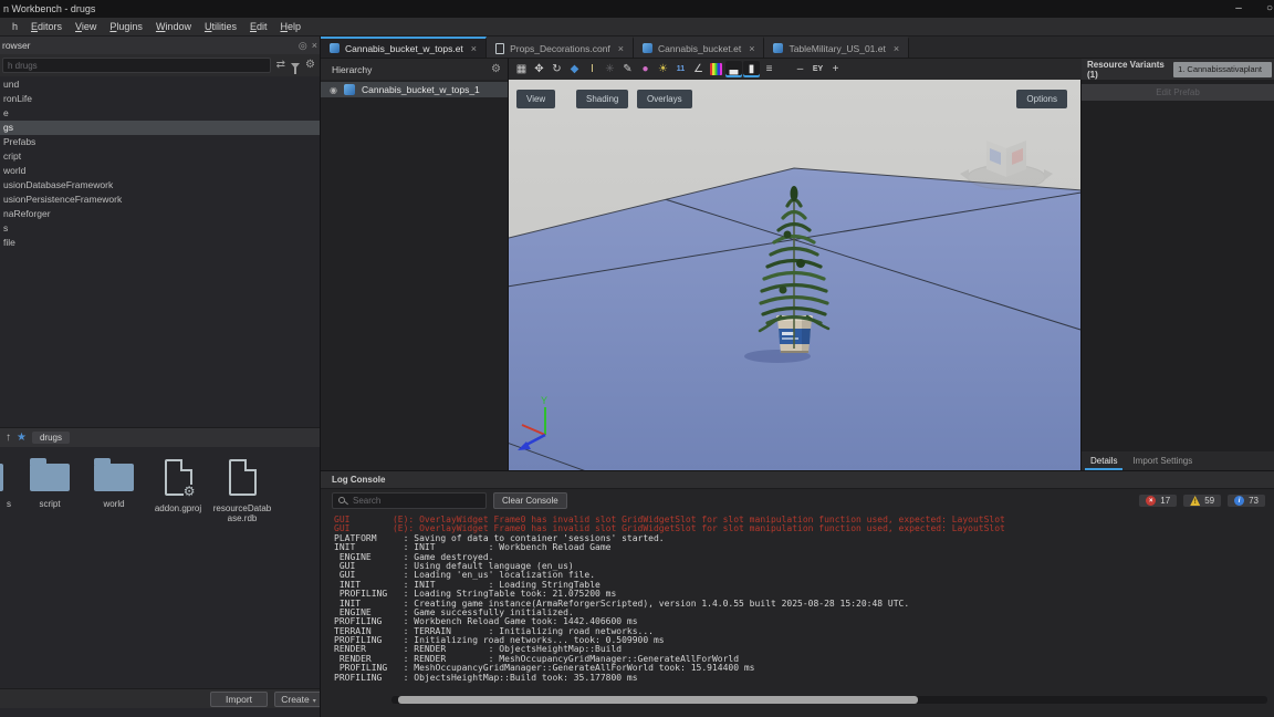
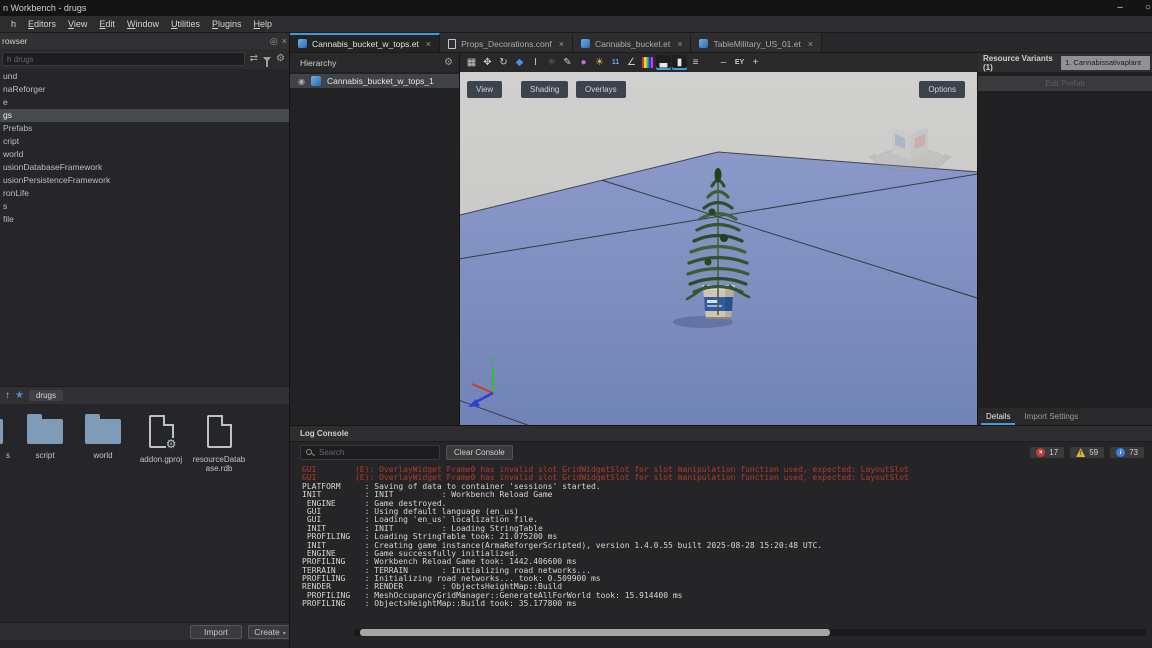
  n Workbench - drugs
  –
  ○
  h
  Editors
  View
- Plugins
+ Edit
  Window
  Utilities
- Edit
+ Plugins
  Help
  rowser
  ◎
  ×
  h drugs
  ⇄
  ⚙
  und
- ronLife
+ naReforger
  e
  gs
  Prefabs
  cript
  world
  usionDatabaseFramework
  usionPersistenceFramework
- naReforger
+ ronLife
  s
  file
  ↑
  ★
  drugs
  s
  script
  world
  addon.gproj
  resourceDatabase.rdb
  Import
  Create
  Cannabis_bucket_w_tops.et
  ×
  Props_Decorations.conf
  ×
  Cannabis_bucket.et
  ×
  TableMilitary_US_01.et
  ×
  Hierarchy
  ⚙
  ◉
  Cannabis_bucket_w_tops_1
  ▦
  ✥
  ↻
  ◆
  I
  ✳
  ✎
  ●
  ☀
  ∠
  ▃
  ▮
  ≡
  –
  +
  Y
  View
  Shading
  Overlays
  Options
  Resource Variants (1)
  1. Cannabissativaplant
  Edit Prefab
  Details
  Import Settings
  Log Console
  Search
  Clear Console
  17
  59
  73
  GUI (E): OverlayWidget Frame0 has invalid slot GridWidgetSlot for slot manipulation function used, expected: LayoutSlot
  GUI (E): OverlayWidget Frame0 has invalid slot GridWidgetSlot for slot manipulation function used, expected: LayoutSlot
  PLATFORM : Saving of data to container 'sessions' started.
  INIT : INIT : Workbench Reload Game
  ENGINE : Game destroyed.
  GUI : Using default language (en_us)
  GUI : Loading 'en_us' localization file.
  INIT : INIT : Loading StringTable
  PROFILING : Loading StringTable took: 21.075200 ms
  INIT : Creating game instance(ArmaReforgerScripted), version 1.4.0.55 built 2025-08-28 15:20:48 UTC.
  ENGINE : Game successfully initialized.
  PROFILING : Workbench Reload Game took: 1442.406600 ms
  TERRAIN : TERRAIN : Initializing road networks...
  PROFILING : Initializing road networks... took: 0.509900 ms
  RENDER : RENDER : ObjectsHeightMap::Build
- RENDER : RENDER : MeshOccupancyGridManager::GenerateAllForWorld
  PROFILING : MeshOccupancyGridManager::GenerateAllForWorld took: 15.914400 ms
  PROFILING : ObjectsHeightMap::Build took: 35.177800 ms
